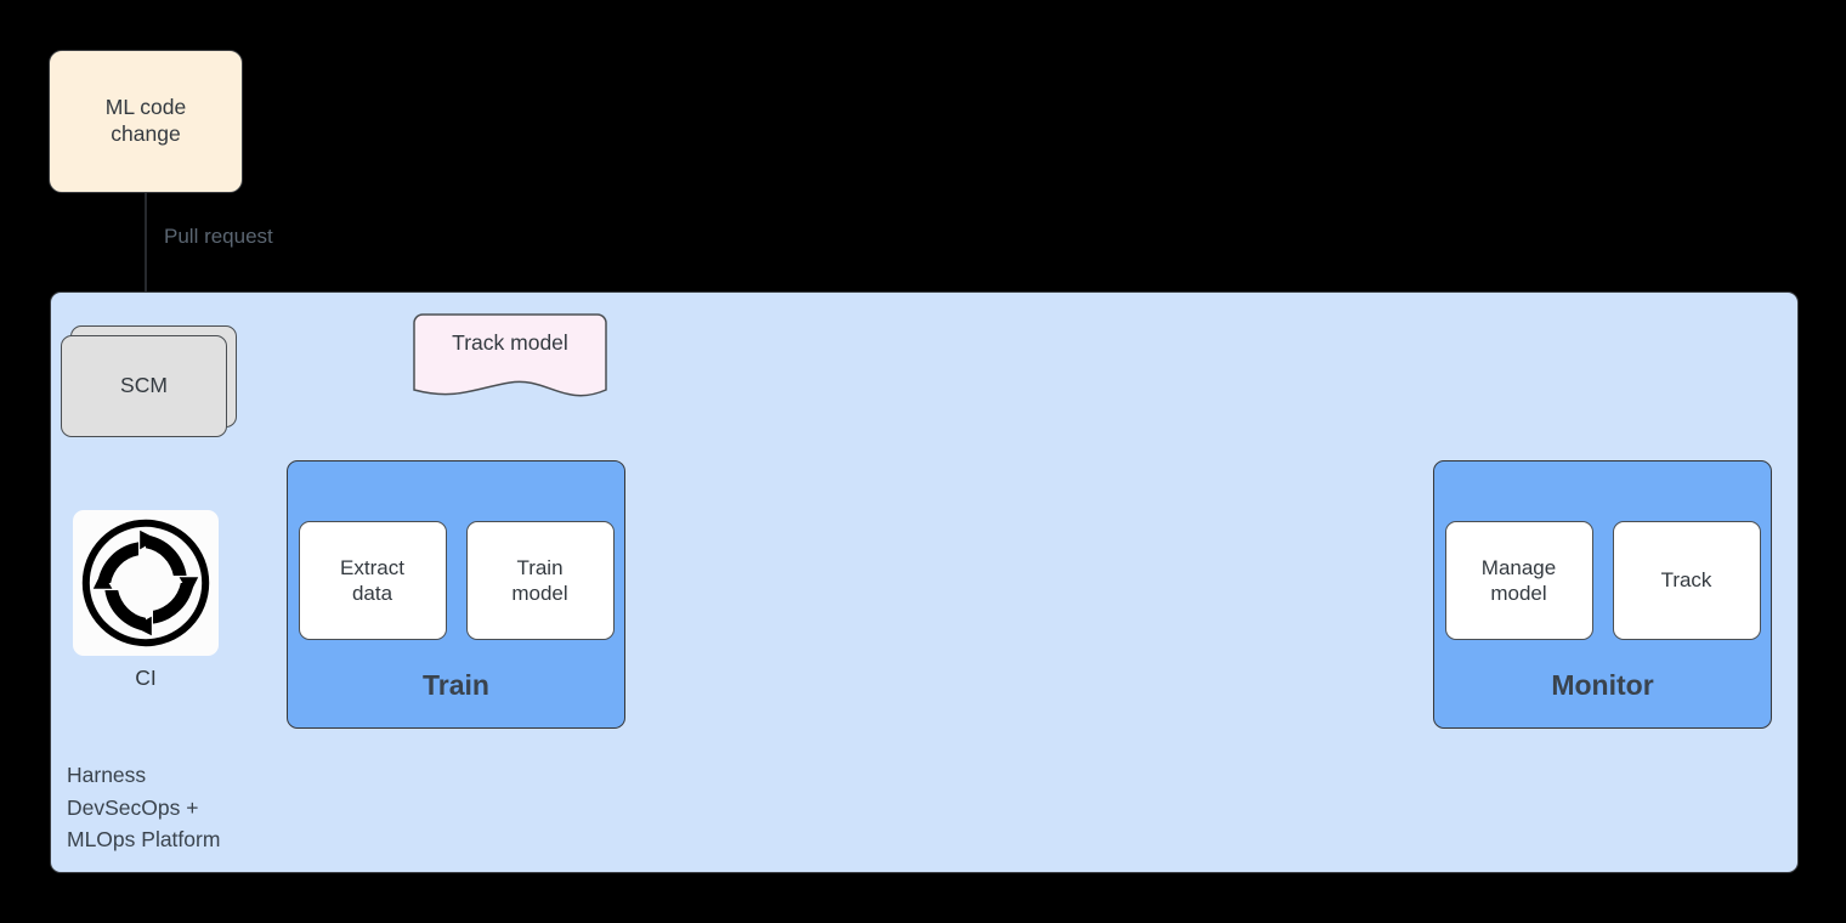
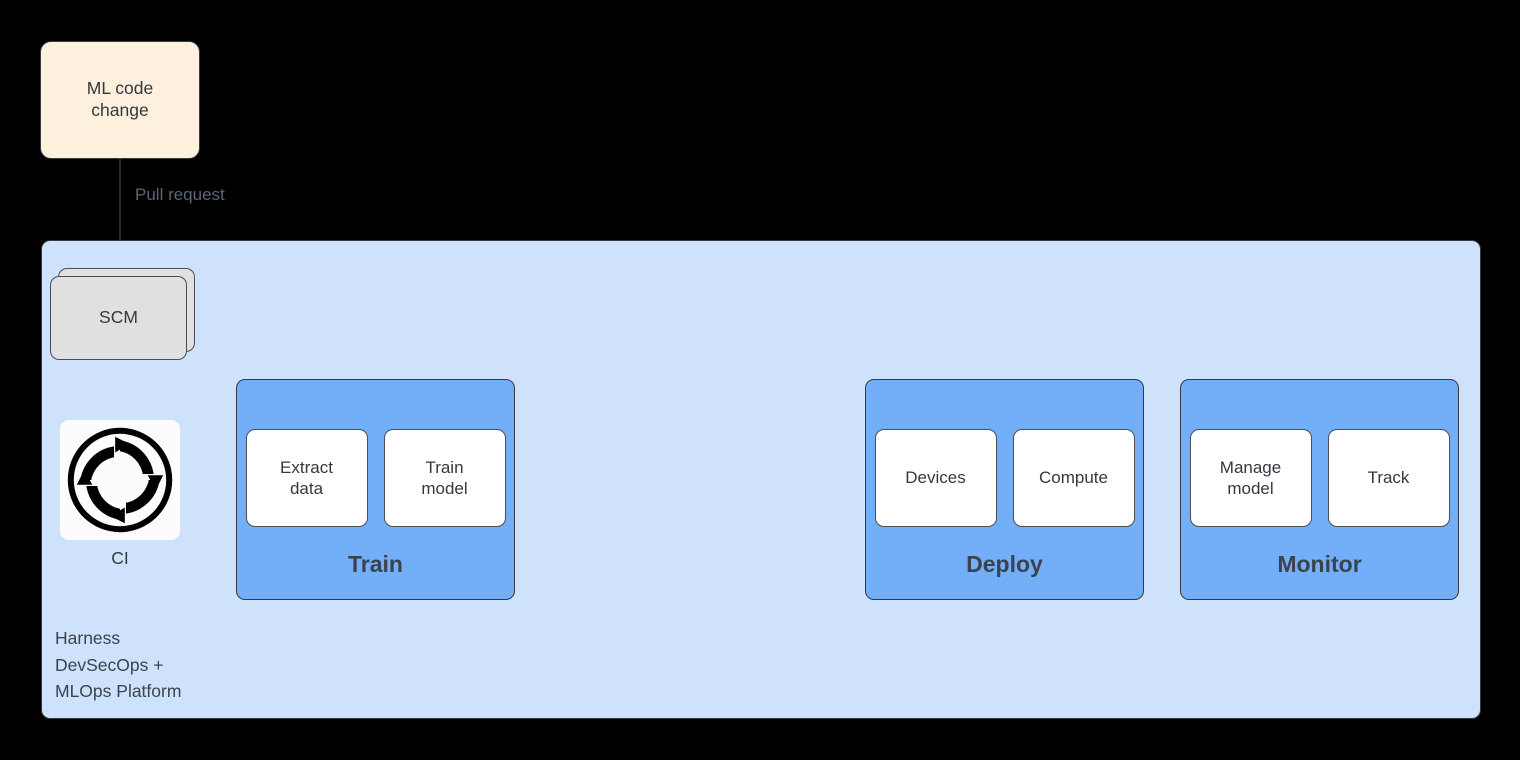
  ML code
  change
  Pull request
  SCM
  CI
- Track model
  Extract
  data
  Train
  model
  Train
+ Devices
+ Compute
+ Deploy
  Manage
  model
  Track
  Monitor
  Harness
  DevSecOps +
  MLOps Platform
